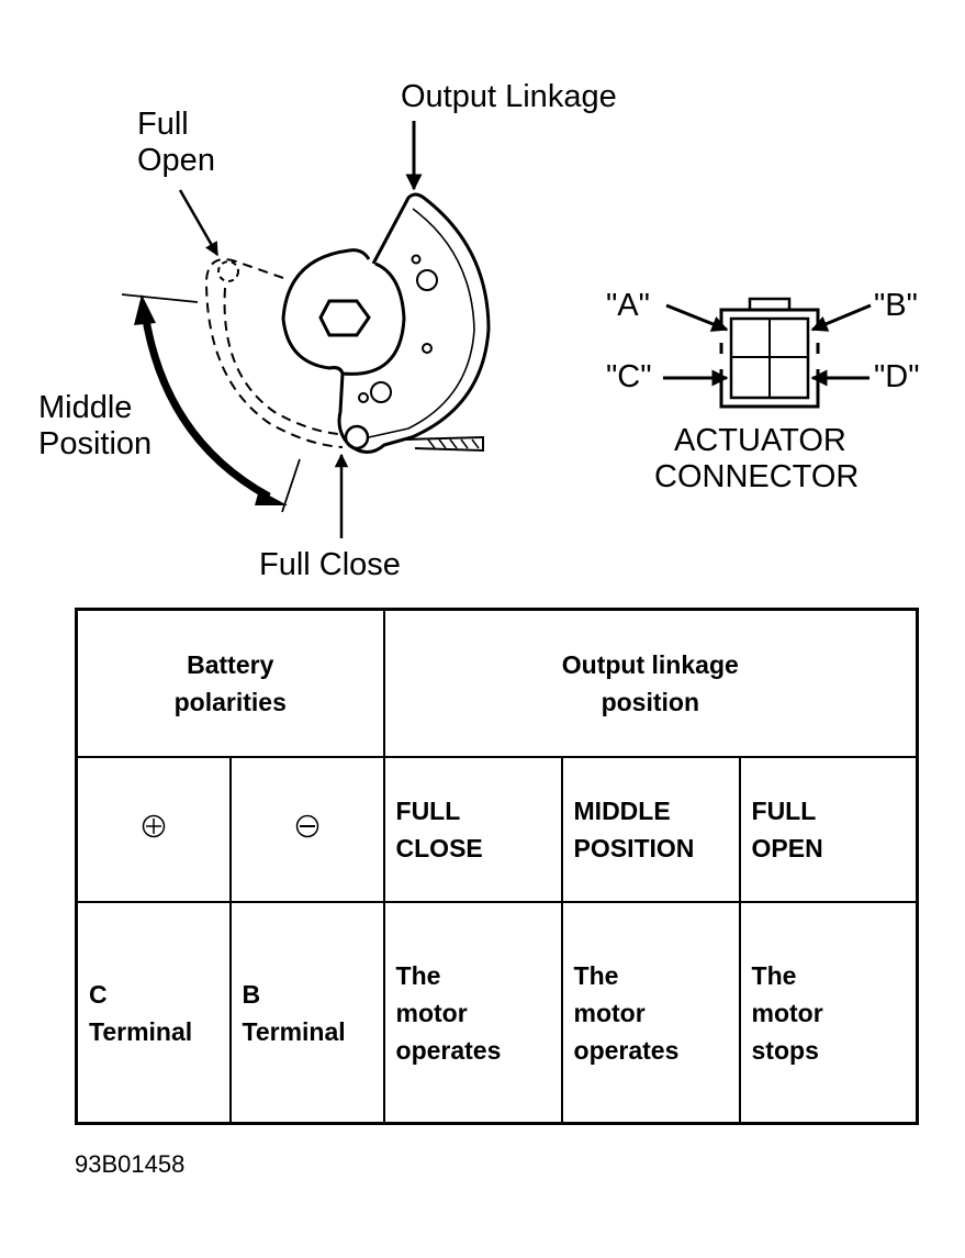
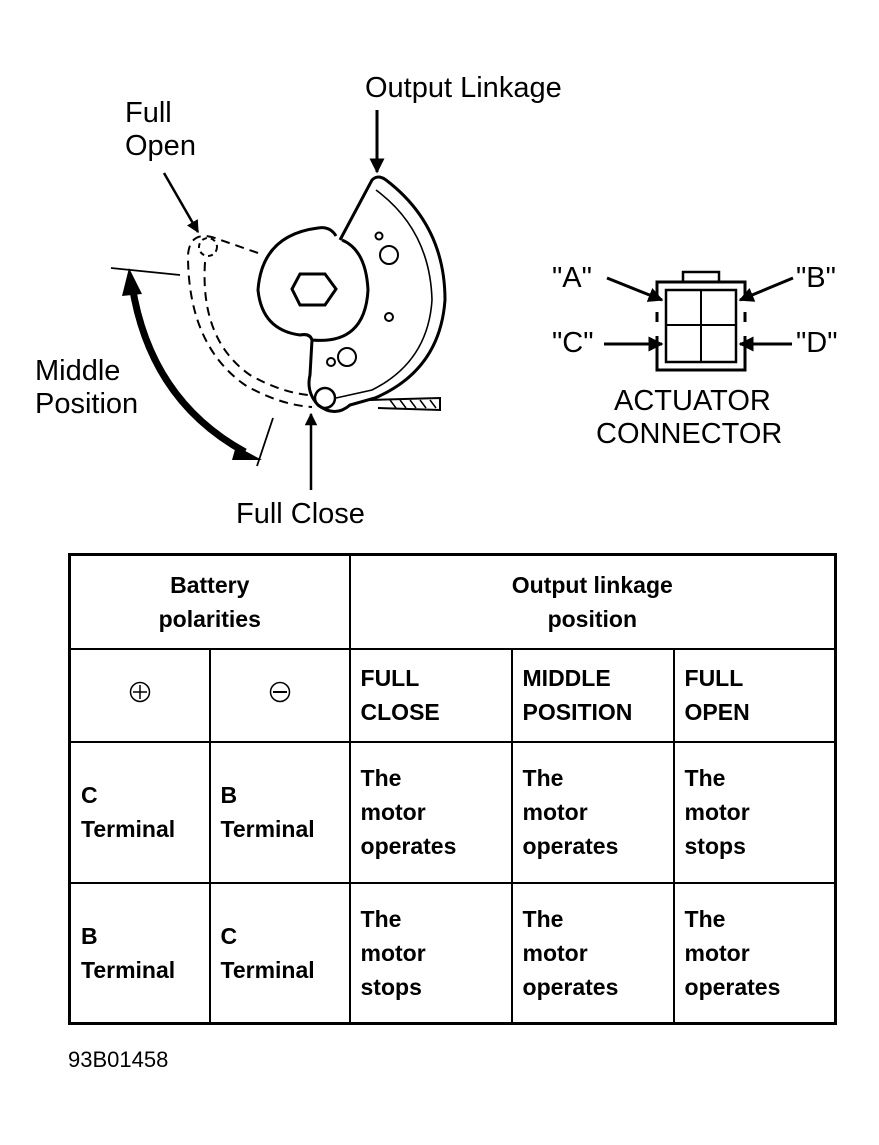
  Output Linkage
  Full
  Open
  Middle
  Position
  Full Close
  "A"
  "B"
  "C"
  "D"
  ACTUATOR
  CONNECTOR
  Battery polarities	Output linkage position
  		FULLCLOSE	MIDDLEPOSITION	FULLOPEN
  CTerminal	BTerminal	Themotoroperates	Themotoroperates	Themotorstops
+ BTerminal	CTerminal	Themotorstops	Themotoroperates	Themotoroperates
  93B01458
